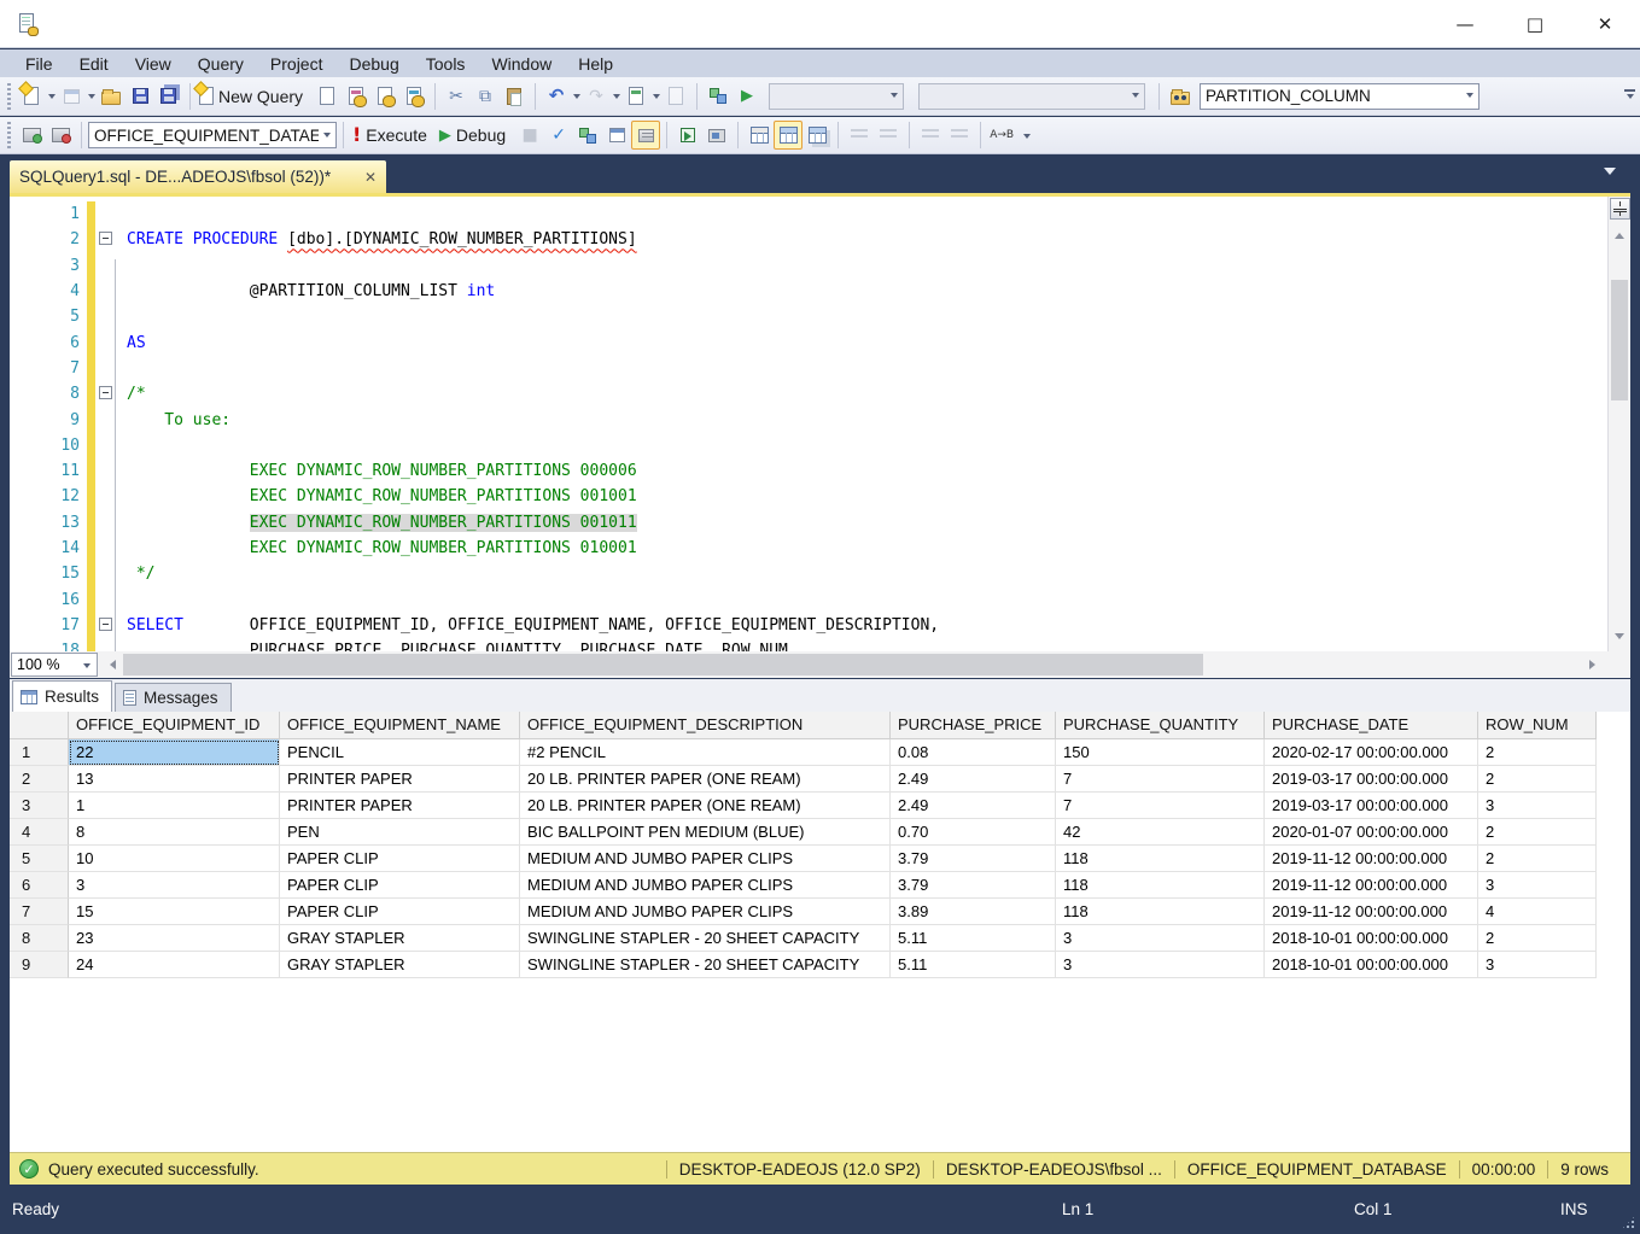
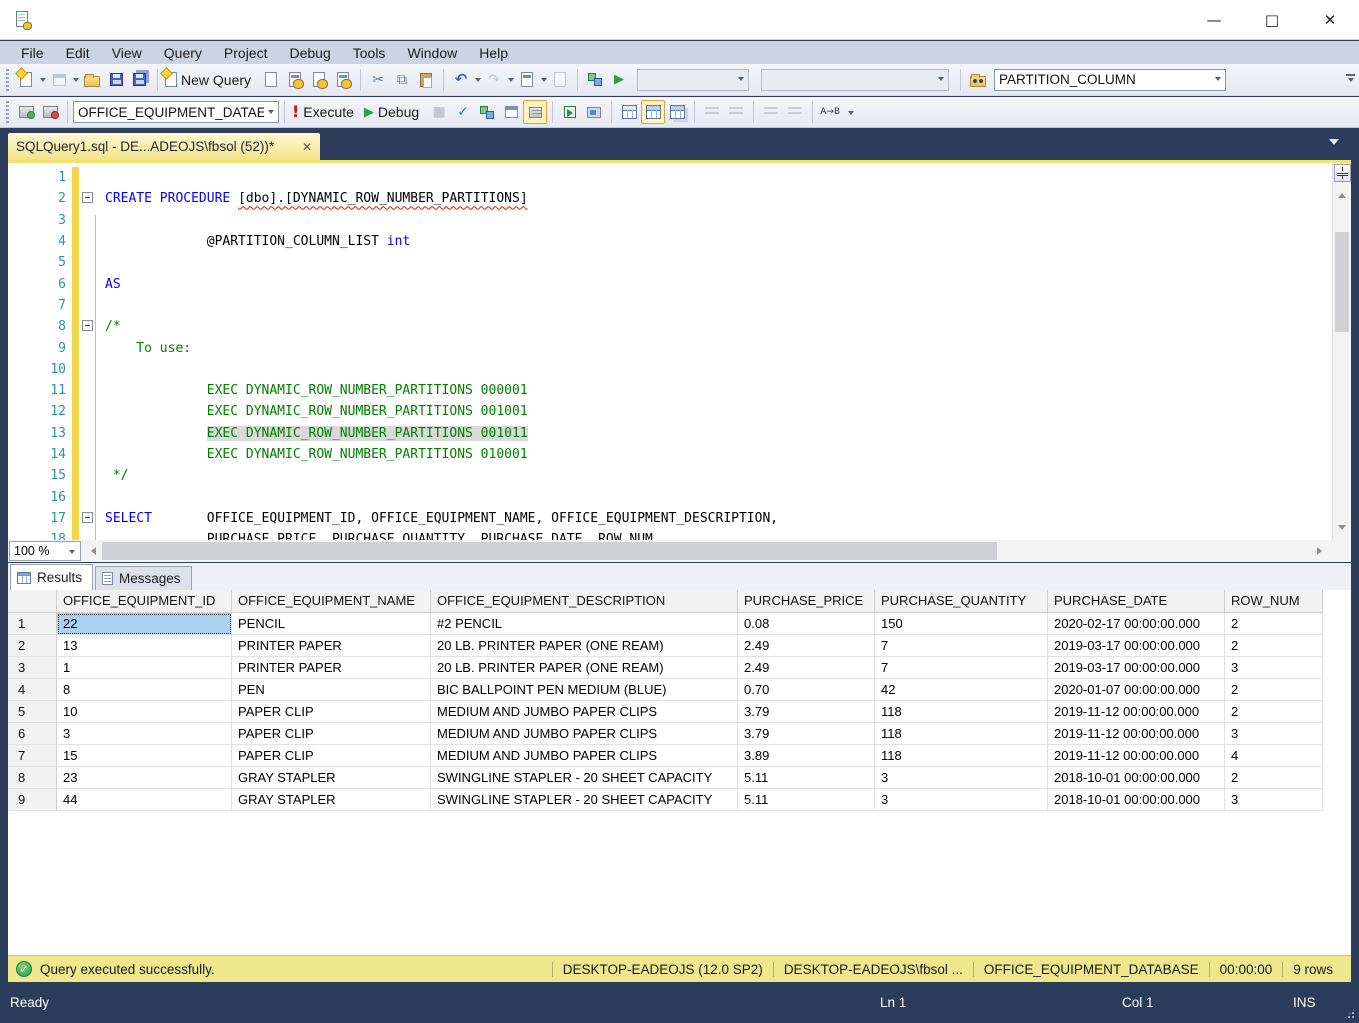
  —
  □
  ✕
  File
  Edit
  View
  Query
  Project
  Debug
  Tools
  Window
  Help
  New Query
  ✂
  ⧉
  ↶
  ↷
  ▶
  PARTITION_COLUMN
  OFFICE_EQUIPMENT_DATAE
  !
  Execute
  ▶
  Debug
  ■
  ✓
  A→B
  SQLQuery1.sql - DE...ADEOJS\fbsol (52))*
  ✕
  1
  2
  CREATE PROCEDURE [dbo].[DYNAMIC_ROW_NUMBER_PARTITIONS]
  3
  4
  @PARTITION_COLUMN_LIST int
  5
  6
  AS
  7
  8
  /*
  9
  To use:
  10
  11
- EXEC DYNAMIC_ROW_NUMBER_PARTITIONS 000006
+ EXEC DYNAMIC_ROW_NUMBER_PARTITIONS 000001
  12
  EXEC DYNAMIC_ROW_NUMBER_PARTITIONS 001001
  13
  EXEC DYNAMIC_ROW_NUMBER_PARTITIONS 001011
  14
  EXEC DYNAMIC_ROW_NUMBER_PARTITIONS 010001
  15
  */
  16
  17
  SELECT OFFICE_EQUIPMENT_ID, OFFICE_EQUIPMENT_NAME, OFFICE_EQUIPMENT_DESCRIPTION,
  100 %
  Results
  Messages
  OFFICE_EQUIPMENT_ID
  OFFICE_EQUIPMENT_NAME
  OFFICE_EQUIPMENT_DESCRIPTION
  PURCHASE_PRICE
  PURCHASE_QUANTITY
  PURCHASE_DATE
  ROW_NUM
  1
  22
  PENCIL
  #2 PENCIL
  0.08
  150
  2020-02-17 00:00:00.000
  2
  2
  13
  PRINTER PAPER
  20 LB. PRINTER PAPER (ONE REAM)
  2.49
  7
  2019-03-17 00:00:00.000
  2
  3
  1
  PRINTER PAPER
  20 LB. PRINTER PAPER (ONE REAM)
  2.49
  7
  2019-03-17 00:00:00.000
  3
  4
  8
  PEN
  BIC BALLPOINT PEN MEDIUM (BLUE)
  0.70
  42
  2020-01-07 00:00:00.000
  2
  5
  10
  PAPER CLIP
  MEDIUM AND JUMBO PAPER CLIPS
  3.79
  118
  2019-11-12 00:00:00.000
  2
  6
  3
  PAPER CLIP
  MEDIUM AND JUMBO PAPER CLIPS
  3.79
  118
  2019-11-12 00:00:00.000
  3
  7
  15
  PAPER CLIP
  MEDIUM AND JUMBO PAPER CLIPS
  3.89
  118
  2019-11-12 00:00:00.000
  4
  8
  23
  GRAY STAPLER
  SWINGLINE STAPLER - 20 SHEET CAPACITY
  5.11
  3
  2018-10-01 00:00:00.000
  2
  9
- 24
+ 44
  GRAY STAPLER
  SWINGLINE STAPLER - 20 SHEET CAPACITY
  5.11
  3
  2018-10-01 00:00:00.000
  3
  ✓
  Query executed successfully.
  DESKTOP-EADEOJS (12.0 SP2)
  DESKTOP-EADEOJS\fbsol ...
  OFFICE_EQUIPMENT_DATABASE
  00:00:00
  9 rows
  Ready
  Ln 1
  Col 1
  INS
